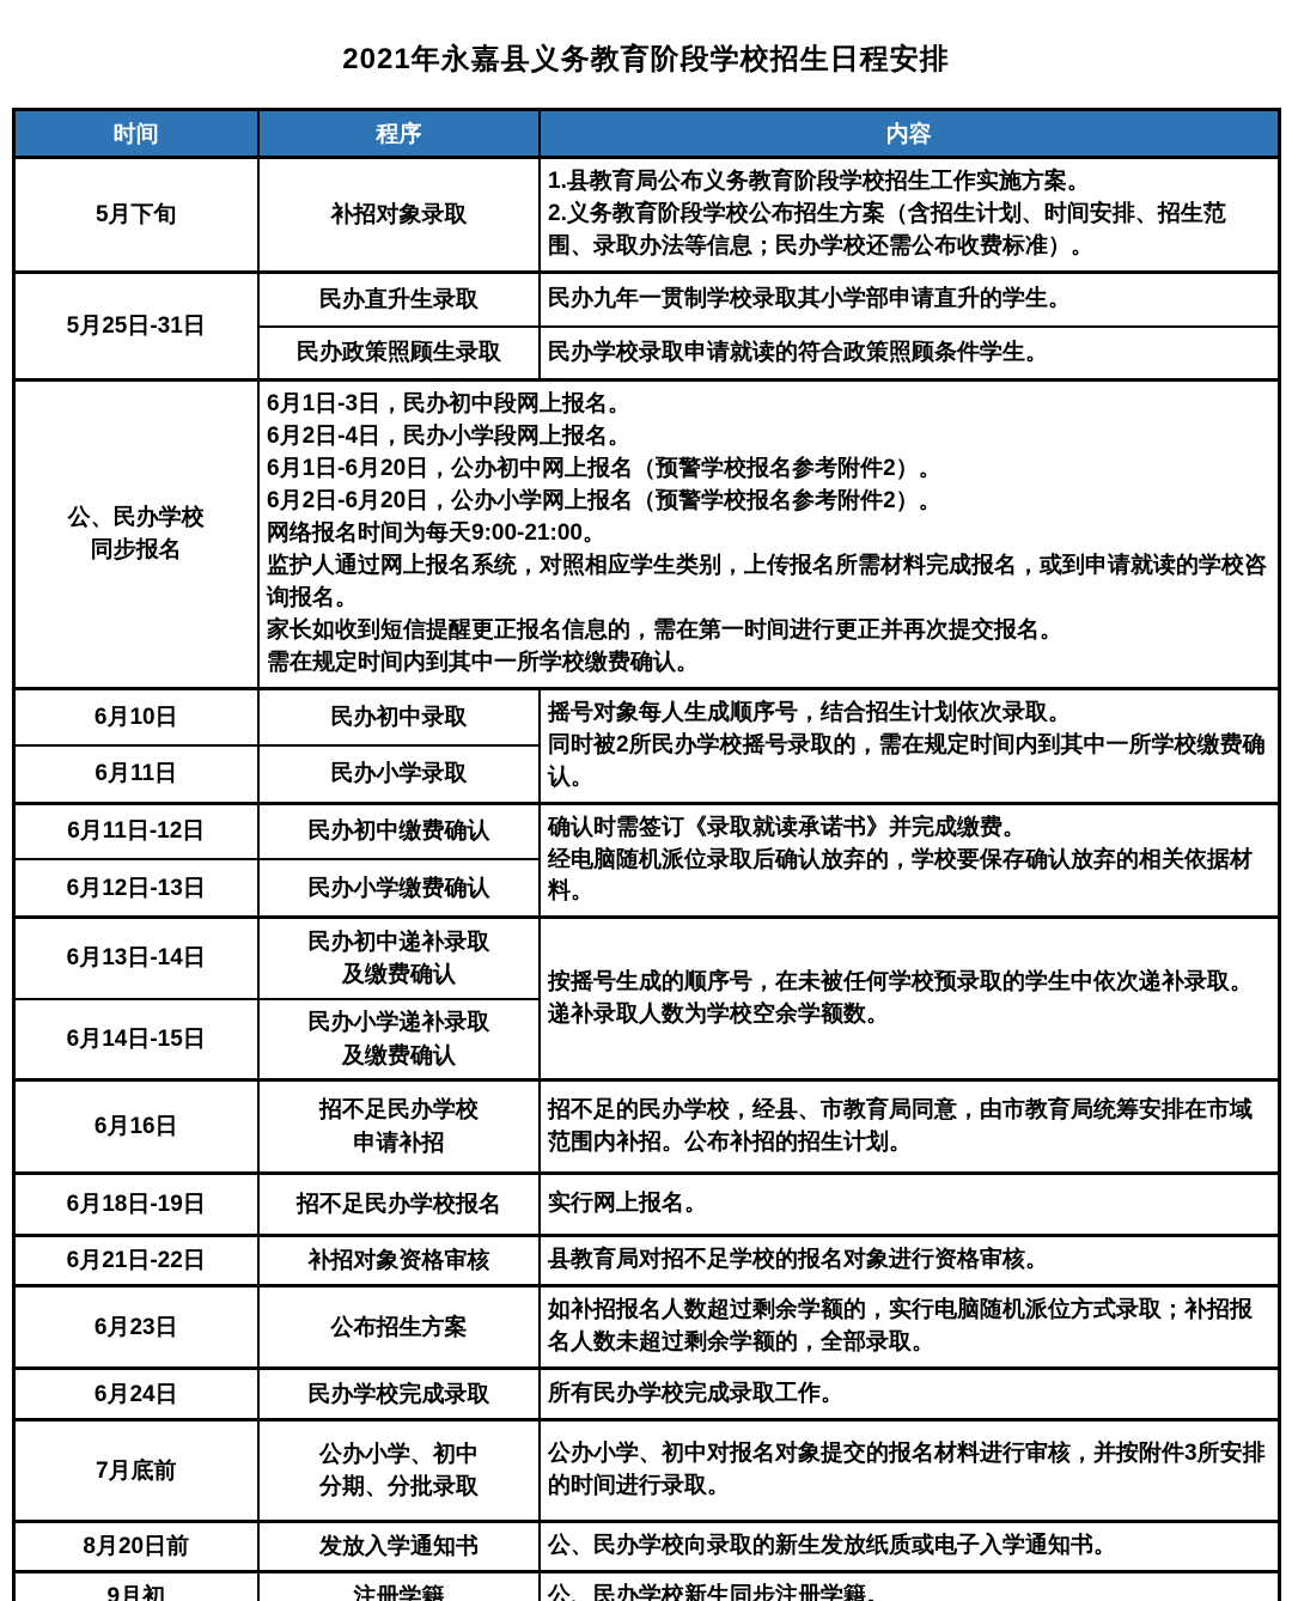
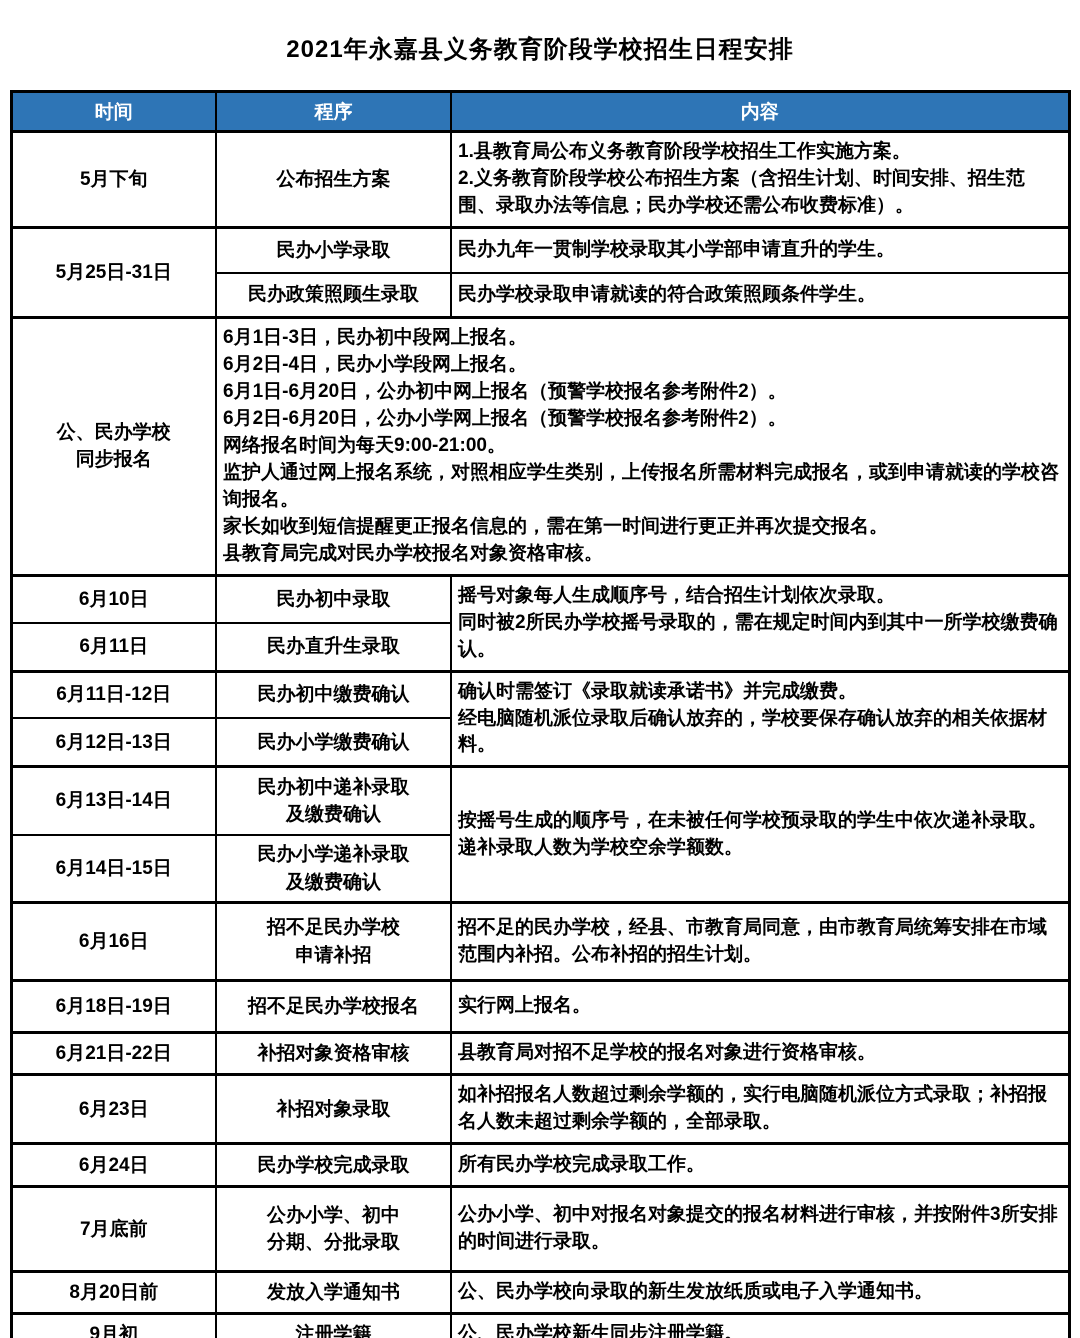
  2021年永嘉县义务教育阶段学校招生日程安排
  时间	程序	内容
- 5月下旬	补招对象录取	1.县教育局公布义务教育阶段学校招生工作实施方案。 2.义务教育阶段学校公布招生方案（含招生计划、时间安排、招生范围、录取办法等信息；民办学校还需公布收费标准）。
+ 5月下旬	公布招生方案	1.县教育局公布义务教育阶段学校招生工作实施方案。 2.义务教育阶段学校公布招生方案（含招生计划、时间安排、招生范围、录取办法等信息；民办学校还需公布收费标准）。
- 5月25日-31日	民办直升生录取	民办九年一贯制学校录取其小学部申请直升的学生。
+ 5月25日-31日	民办小学录取	民办九年一贯制学校录取其小学部申请直升的学生。
  民办政策照顾生录取	民办学校录取申请就读的符合政策照顾条件学生。
- 公、民办学校 同步报名	6月1日-3日，民办初中段网上报名。 6月2日-4日，民办小学段网上报名。 6月1日-6月20日，公办初中网上报名（预警学校报名参考附件2）。 6月2日-6月20日，公办小学网上报名（预警学校报名参考附件2）。 网络报名时间为每天9:00-21:00。 监护人通过网上报名系统，对照相应学生类别，上传报名所需材料完成报名，或到申请就读的学校咨询报名。 家长如收到短信提醒更正报名信息的，需在第一时间进行更正并再次提交报名。 需在规定时间内到其中一所学校缴费确认。
+ 公、民办学校 同步报名	6月1日-3日，民办初中段网上报名。 6月2日-4日，民办小学段网上报名。 6月1日-6月20日，公办初中网上报名（预警学校报名参考附件2）。 6月2日-6月20日，公办小学网上报名（预警学校报名参考附件2）。 网络报名时间为每天9:00-21:00。 监护人通过网上报名系统，对照相应学生类别，上传报名所需材料完成报名，或到申请就读的学校咨询报名。 家长如收到短信提醒更正报名信息的，需在第一时间进行更正并再次提交报名。 县教育局完成对民办学校报名对象资格审核。
  6月10日	民办初中录取	摇号对象每人生成顺序号，结合招生计划依次录取。 同时被2所民办学校摇号录取的，需在规定时间内到其中一所学校缴费确认。
- 6月11日	民办小学录取
+ 6月11日	民办直升生录取
  6月11日-12日	民办初中缴费确认	确认时需签订《录取就读承诺书》并完成缴费。 经电脑随机派位录取后确认放弃的，学校要保存确认放弃的相关依据材料。
  6月12日-13日	民办小学缴费确认
  6月13日-14日	民办初中递补录取 及缴费确认	按摇号生成的顺序号，在未被任何学校预录取的学生中依次递补录取。递补录取人数为学校空余学额数。
  6月14日-15日	民办小学递补录取 及缴费确认
  6月16日	招不足民办学校 申请补招	招不足的民办学校，经县、市教育局同意，由市教育局统筹安排在市域范围内补招。公布补招的招生计划。
  6月18日-19日	招不足民办学校报名	实行网上报名。
  6月21日-22日	补招对象资格审核	县教育局对招不足学校的报名对象进行资格审核。
- 6月23日	公布招生方案	如补招报名人数超过剩余学额的，实行电脑随机派位方式录取；补招报名人数未超过剩余学额的，全部录取。
+ 6月23日	补招对象录取	如补招报名人数超过剩余学额的，实行电脑随机派位方式录取；补招报名人数未超过剩余学额的，全部录取。
  6月24日	民办学校完成录取	所有民办学校完成录取工作。
  7月底前	公办小学、初中 分期、分批录取	公办小学、初中对报名对象提交的报名材料进行审核，并按附件3所安排的时间进行录取。
  8月20日前	发放入学通知书	公、民办学校向录取的新生发放纸质或电子入学通知书。
  9月初	注册学籍	公、民办学校新生同步注册学籍。
